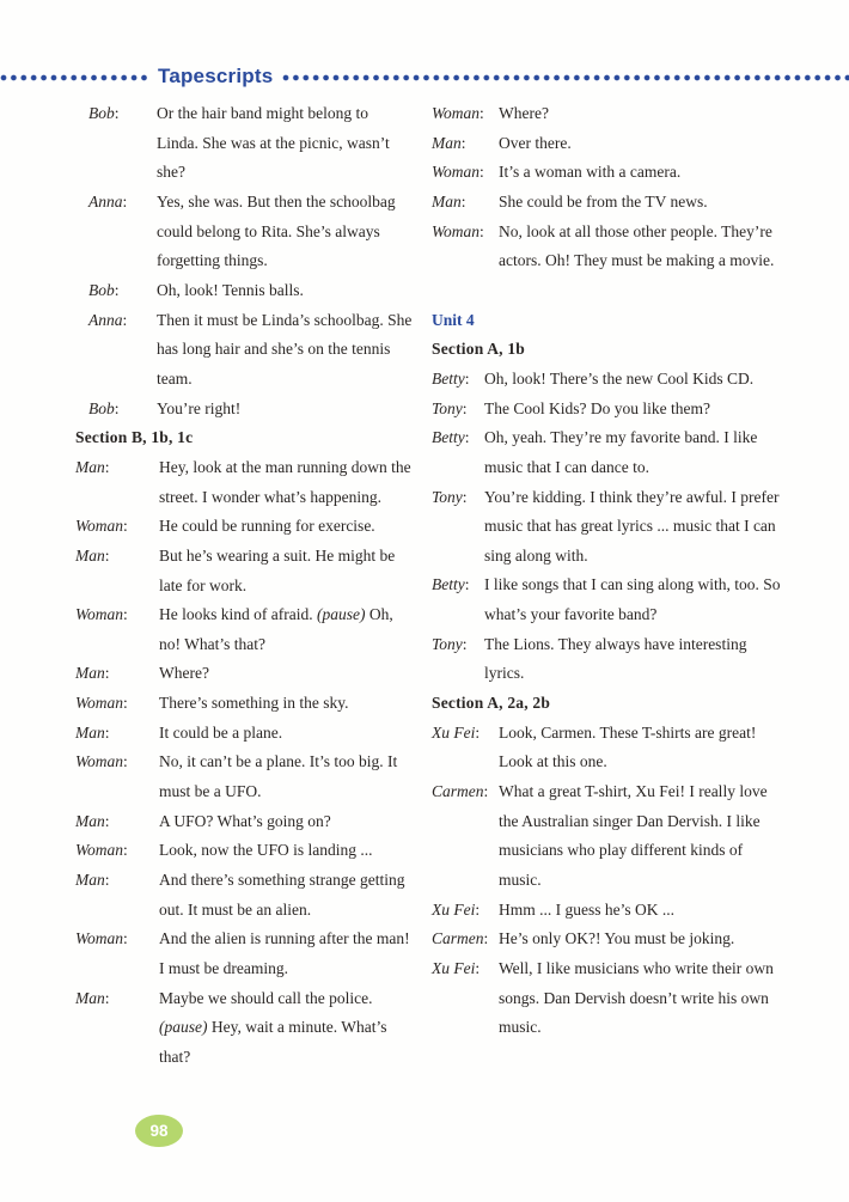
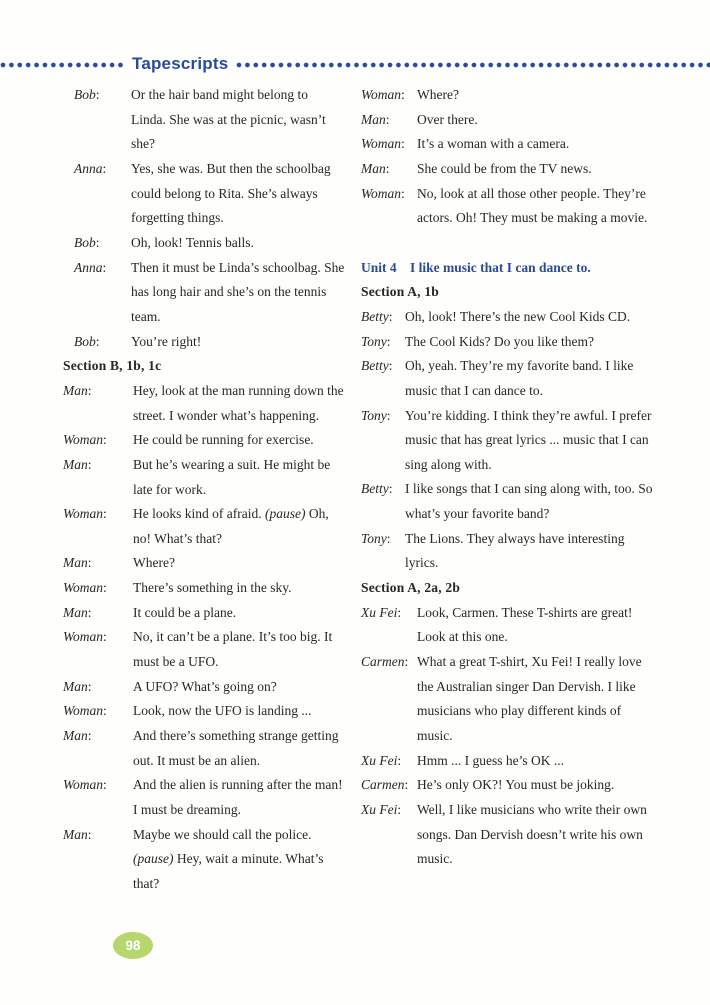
  Tapescripts
  Bob:
  Or the hair band might belong to Linda. She was at the picnic, wasn’t she?
  Anna:
  Yes, she was. But then the schoolbag could belong to Rita. She’s always forgetting things.
  Bob:
  Oh, look! Tennis balls.
  Anna:
  Then it must be Linda’s schoolbag. She has long hair and she’s on the tennis team.
  Bob:
  You’re right!
  Section B, 1b, 1c
  Man:
  Hey, look at the man running down the street. I wonder what’s happening.
  Woman:
  He could be running for exercise.
  Man:
  But he’s wearing a suit. He might be late for work.
  Woman:
  He looks kind of afraid. (pause) Oh, no! What’s that?
  Man:
  Where?
  Woman:
  There’s something in the sky.
  Man:
  It could be a plane.
  Woman:
  No, it can’t be a plane. It’s too big. It must be a UFO.
  Man:
  A UFO? What’s going on?
  Woman:
  Look, now the UFO is landing ...
  Man:
  And there’s something strange getting out. It must be an alien.
  Woman:
  And the alien is running after the man! I must be dreaming.
  Man:
  Maybe we should call the police. (pause) Hey, wait a minute. What’s that?
  Woman:
  Where?
  Man:
  Over there.
  Woman:
  It’s a woman with a camera.
  Man:
  She could be from the TV news.
  Woman:
  No, look at all those other people. They’re actors. Oh! They must be making a movie.
  Unit 4
+ I like music that I can dance to.
  Section A, 1b
  Betty:
  Oh, look! There’s the new Cool Kids CD.
  Tony:
  The Cool Kids? Do you like them?
  Betty:
  Oh, yeah. They’re my favorite band. I like music that I can dance to.
  Tony:
  You’re kidding. I think they’re awful. I prefer music that has great lyrics ... music that I can sing along with.
  Betty:
  I like songs that I can sing along with, too. So what’s your favorite band?
  Tony:
  The Lions. They always have interesting lyrics.
  Section A, 2a, 2b
  Xu Fei:
  Look, Carmen. These T-shirts are great! Look at this one.
  Carmen:
  What a great T-shirt, Xu Fei! I really love the Australian singer Dan Dervish. I like musicians who play different kinds of music.
  Xu Fei:
  Hmm ... I guess he’s OK ...
  Carmen:
  He’s only OK?! You must be joking.
  Xu Fei:
  Well, I like musicians who write their own songs. Dan Dervish doesn’t write his own music.
  98
